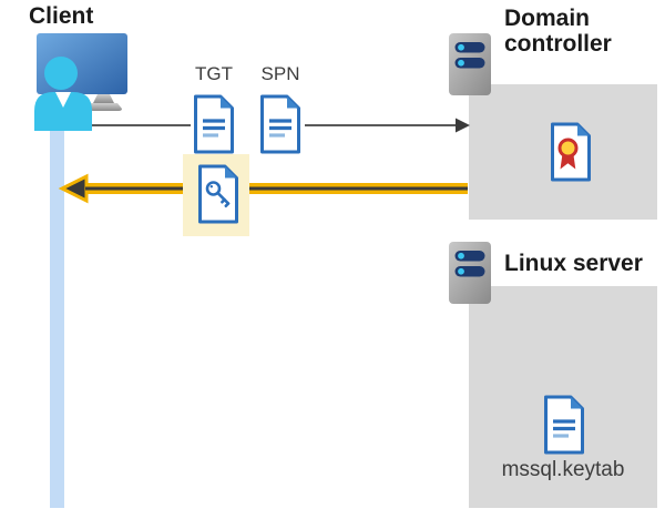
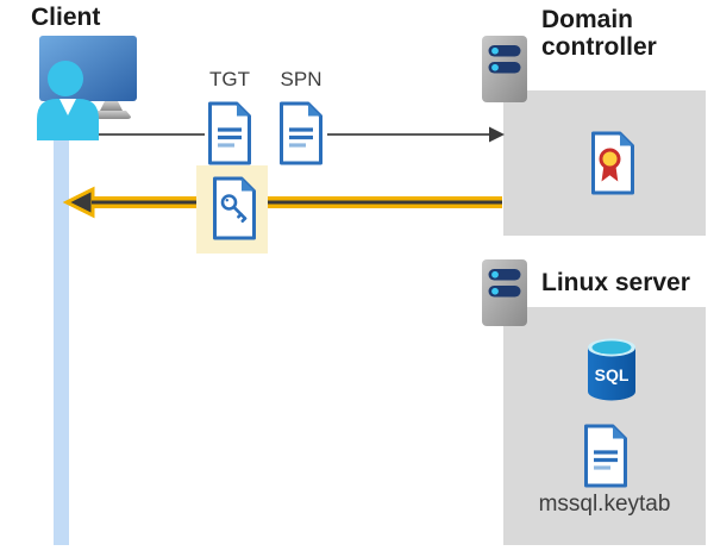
+ SQL
  Client
  TGT
  SPN
  Domain controller
  Linux server
  mssql.keytab
